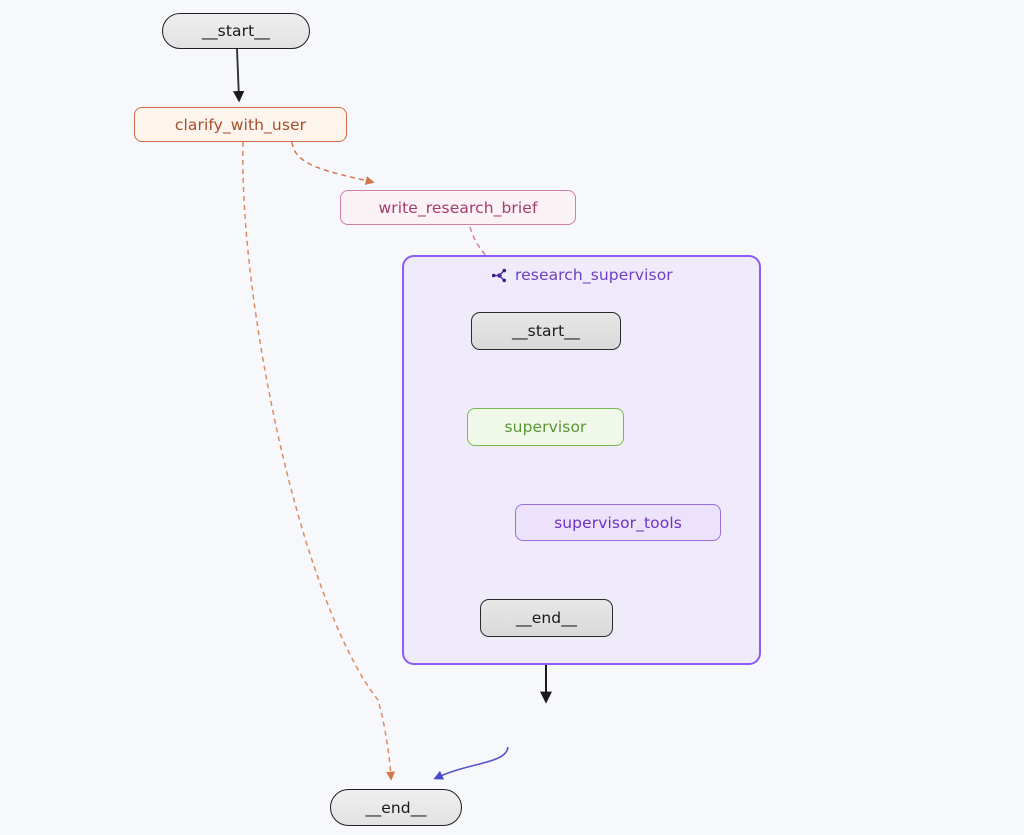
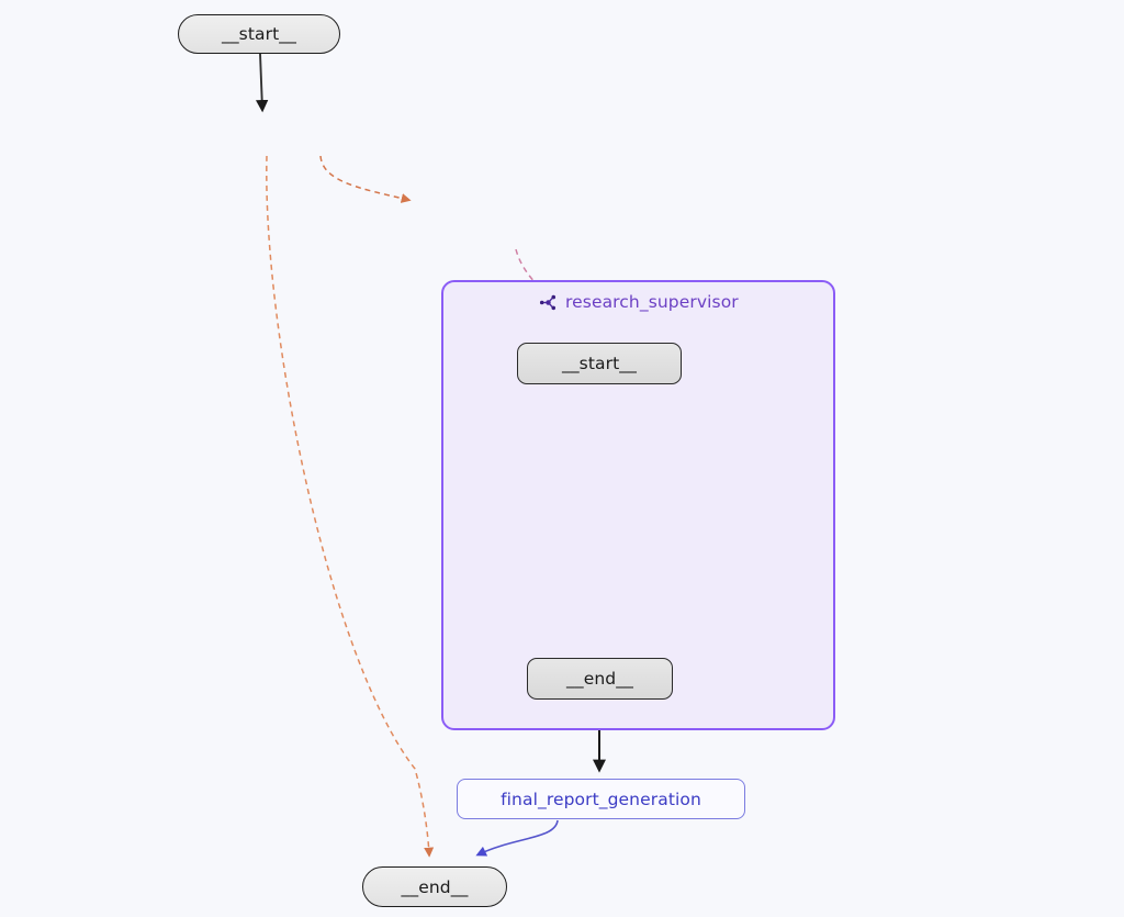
  research_supervisor
  __start__
- clarify_with_user
- write_research_brief
  __start__
- supervisor
- supervisor_tools
  __end__
+ final_report_generation
  __end__
